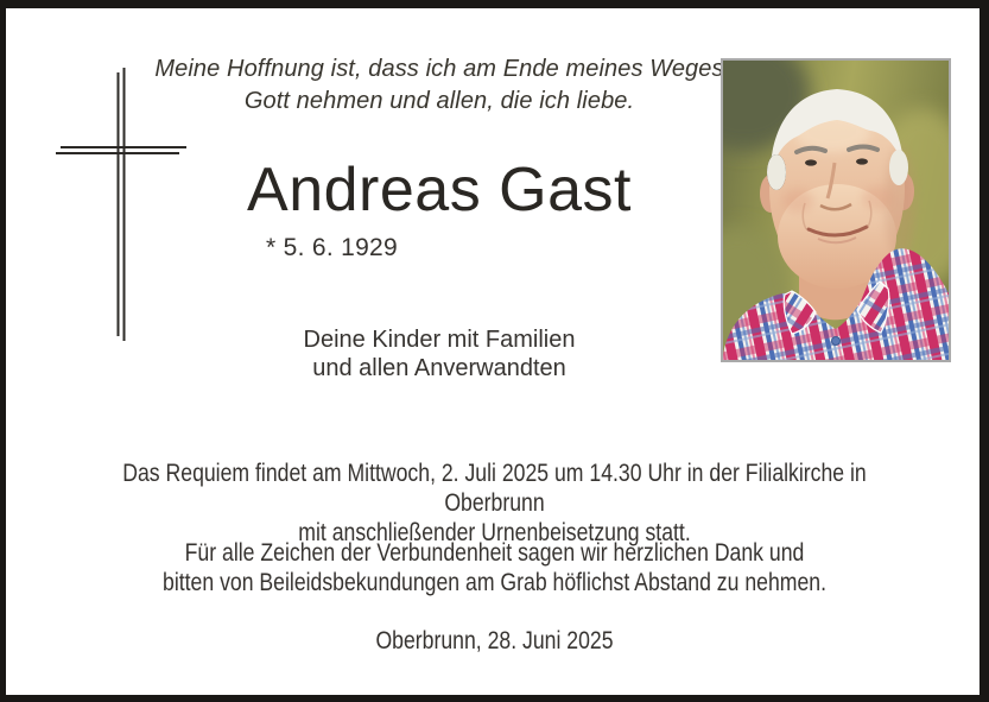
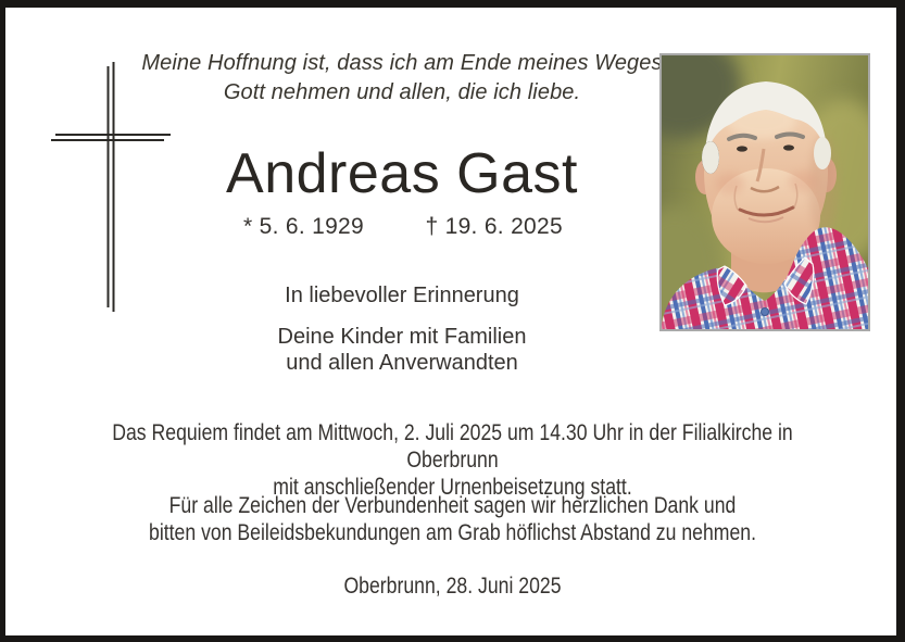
  Meine Hoffnung ist, dass ich am Ende meines Weges
  Gott nehmen und allen, die ich liebe.
  Andreas Gast
  * 5. 6. 1929
+ † 19. 6. 2025
+ In liebevoller Erinnerung
  Deine Kinder mit Familien
  und allen Anverwandten
  Das Requiem findet am Mittwoch, 2. Juli 2025 um 14.30 Uhr in der Filialkirche in Oberbrunn
  mit anschließender Urnenbeisetzung statt.
  Für alle Zeichen der Verbundenheit sagen wir herzlichen Dank und
  bitten von Beileidsbekundungen am Grab höflichst Abstand zu nehmen.
  Oberbrunn, 28. Juni 2025
